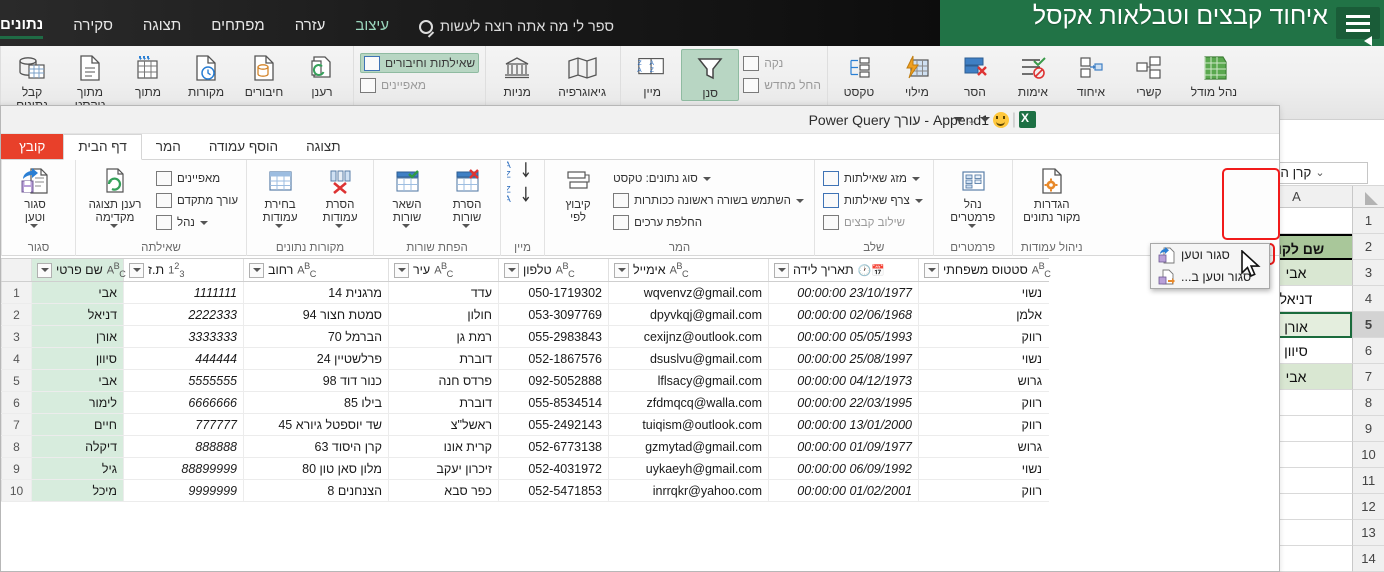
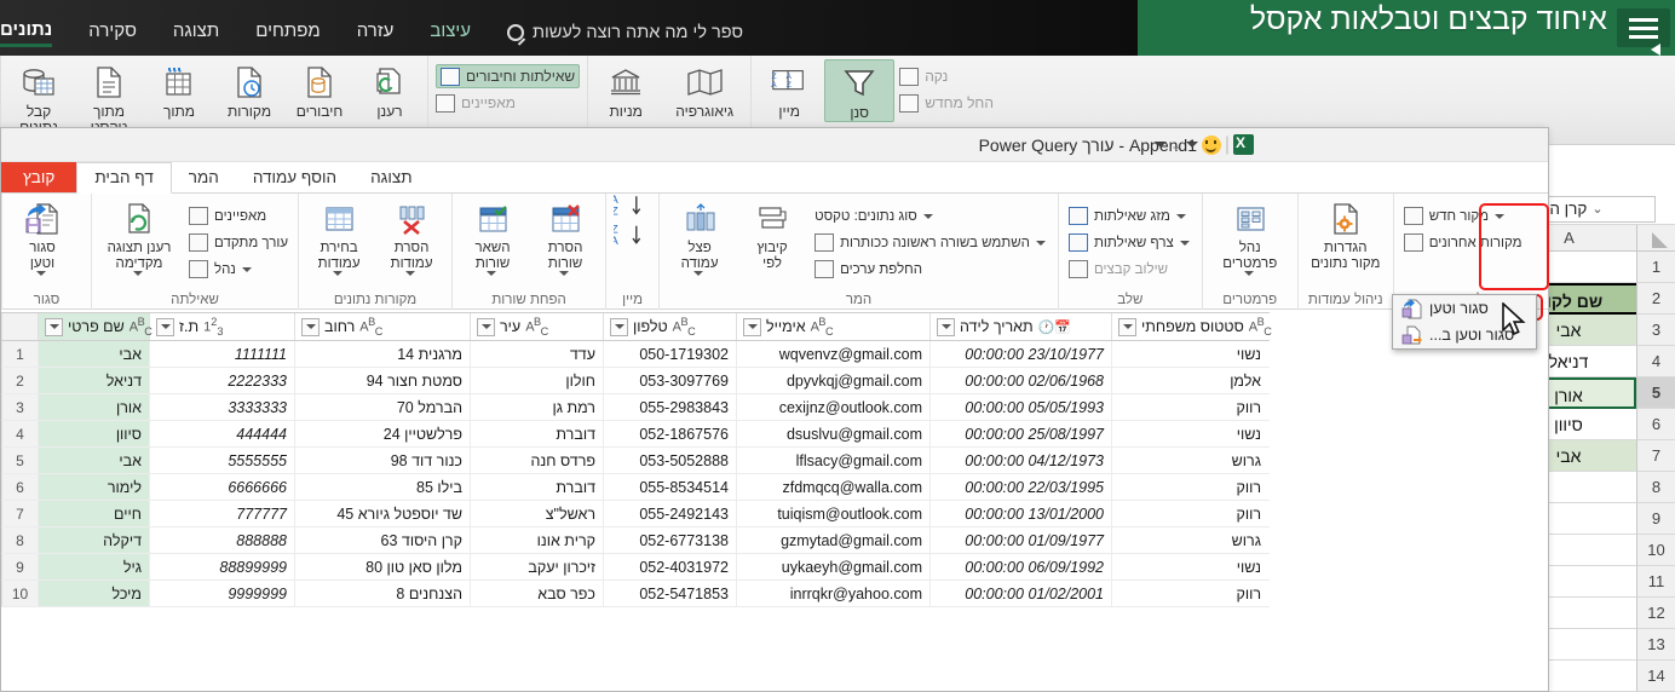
  נתונים
  סקירה
  תצוגה
  מפתחים
  עזרה
  עיצוב
  ספר לי מה אתה רוצה לעשות
  איחוד קבצים וטבלאות אקסל
  קבל
  מתוך
  מתוך
  מקורות
  חיבורים
  רענן
  שאילתות וחיבורים
  מאפיינים
  מניות
  גיאוגרפיה
  מיין
  סנן
  נקה
  החל מחדש
- טקסט
- מילוי
- הסר
- אימות
- איחוד
- קשרי
- נהל מודל
  ⌄
  A
  1
  2
  אבי
  3
  דניאל
  4
  אורן
  5
  סיוון
  6
  אבי
  7
  8
  9
  10
  11
  12
  13
  14
  Append1 - עורך Power Query
  |
  ⌄
  קובץ
  דף הבית
  המר
  הוסף עמודה
  תצוגה
  סגור
  וטען
  סגור
  רענן תצוגה
  מקדימה
  מאפיינים
  עורך מתקדם
  נהל
  שאילתה
  בחירת
  עמודות
  הסרת
  עמודות
  מקורות נתונים
  השאר
  שורות
  הסרת
  שורות
  הפחת שורות
  A
  Z
  Z
  A
  מיין
+ פצל
+ עמודה
  קיבוץ
  לפי
  סוג נתונים: טקסט
  השתמש בשורה ראשונה ככותרות
  החלפת ערכים
  המר
  מזג שאילתות
  צרף שאילתות
  שילוב קבצים
  שלב
  נהל
  פרמטרים
  פרמטרים
  הגדרות
  מקור נתונים
  ניהול עמודות
+ מקור חדש
+ מקורות אחרונים
  שם פרטי
  ABC
  ת.ז
  123
  רחוב
  ABC
  עיר
  ABC
  טלפון
  ABC
  אימייל
  ABC
  תאריך לידה
  📅🕐
  סטטוס משפחתי
  ABC
  1
  אבי
  1111111
  מרגנית 14
  עדד
  050-1719302
  wqvenvz@gmail.com
  23/10/1977 00:00:00
  נשוי
  2
  דניאל
  2222333
  סמטת חצור 94
  חולון
  053-3097769
  dpyvkqj@gmail.com
  02/06/1968 00:00:00
  אלמן
  3
  אורן
  3333333
  הברמל 70
  רמת גן
  055-2983843
  cexijnz@outlook.com
  05/05/1993 00:00:00
  רווק
  4
  סיוון
  444444
  פרלשטיין 24
  דוברת
  052-1867576
  dsuslvu@gmail.com
  25/08/1997 00:00:00
  נשוי
  5
  אבי
  5555555
  כנור דוד 98
  פרדס חנה
- 092-5052888
+ 053-5052888
  lflsacy@gmail.com
  04/12/1973 00:00:00
  גרוש
  6
  לימור
  6666666
  בילו 85
  דוברת
  055-8534514
  zfdmqcq@walla.com
  22/03/1995 00:00:00
  רווק
  7
  חיים
  777777
  שד יוספטל גיורא 45
  ראשל"צ
  055-2492143
  tuiqism@outlook.com
  13/01/2000 00:00:00
  רווק
  8
  דיקלה
  888888
  קרן היסוד 63
  קרית אונו
  052-6773138
  gzmytad@gmail.com
  01/09/1977 00:00:00
  גרוש
  9
  גיל
  88899999
  מלון סאן טון 80
  זיכרון יעקב
  052-4031972
  uykaeyh@gmail.com
  06/09/1992 00:00:00
  נשוי
  10
  מיכל
  9999999
  הצנחנים 8
  כפר סבא
  052-5471853
  inrrqkr@yahoo.com
  01/02/2001 00:00:00
  רווק
  סגור וטען
  סגור וטען ב...
